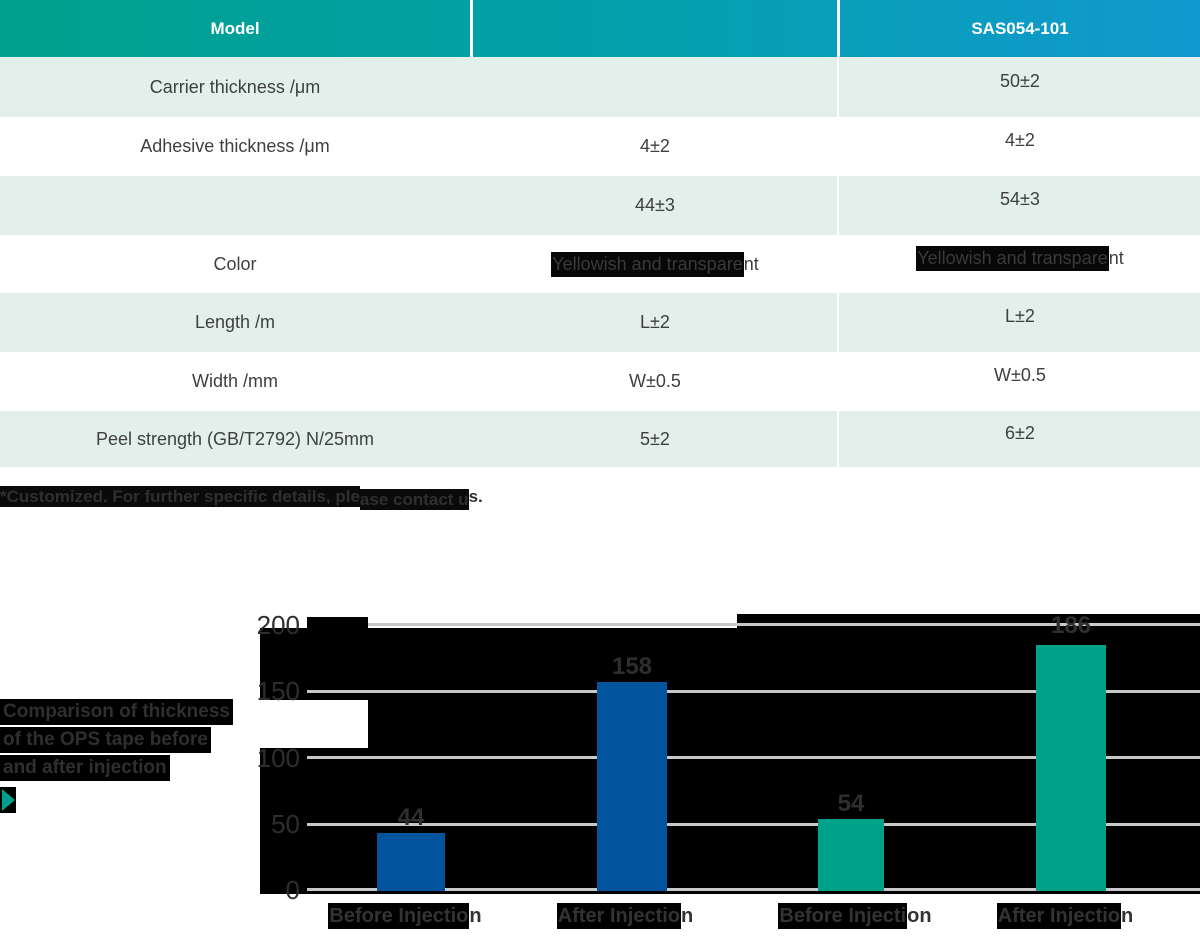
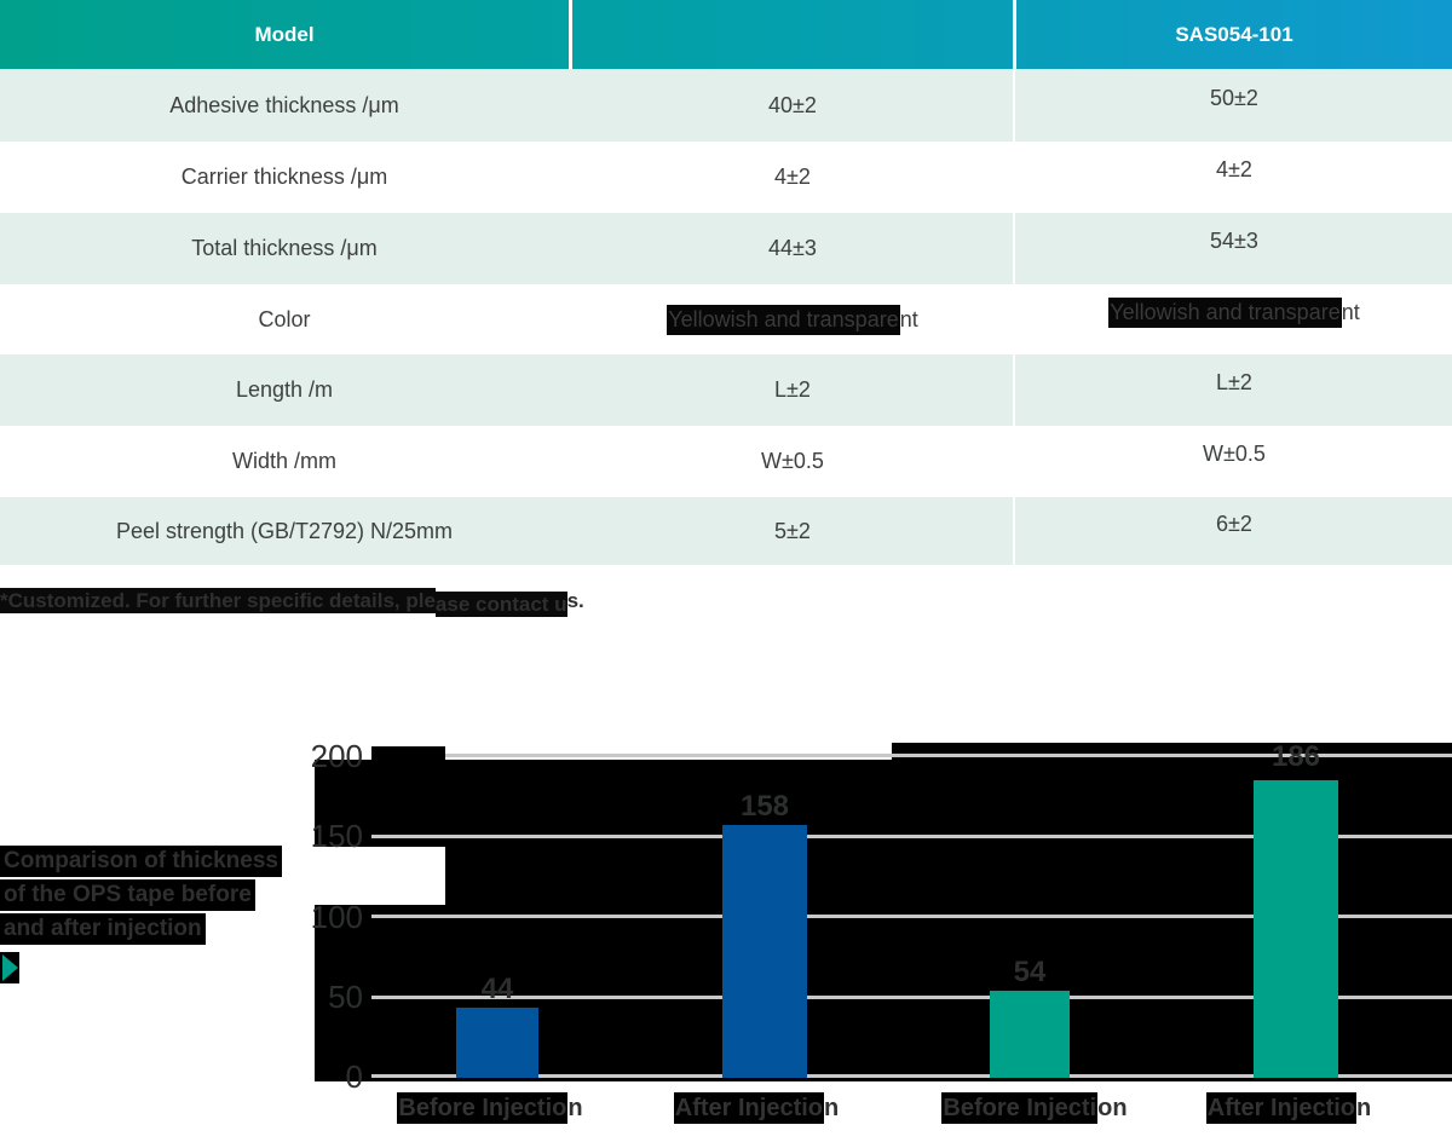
  Model
  SAS054-101
- Carrier thickness /μm
+ Adhesive thickness /μm
+ 40±2
  50±2
- Adhesive thickness /μm
+ Carrier thickness /μm
  4±2
  4±2
+ Total thickness /μm
  44±3
  54±3
  Color
  Yellowish and transpare
  nt
  Yellowish and transpare
  nt
  Length /m
  L±2
  L±2
  Width /mm
  W±0.5
  W±0.5
  Peel strength (GB/T2792) N/25mm
  5±2
  6±2
  *Customized. For further specific details, please contact us.
  200
  150
  100
  50
  0
  44
  158
  54
  186
  Before Injection
  After Injection
  Before Injection
  After Injection
  Comparison of thickness
  of the OPS tape before
  and after injection
